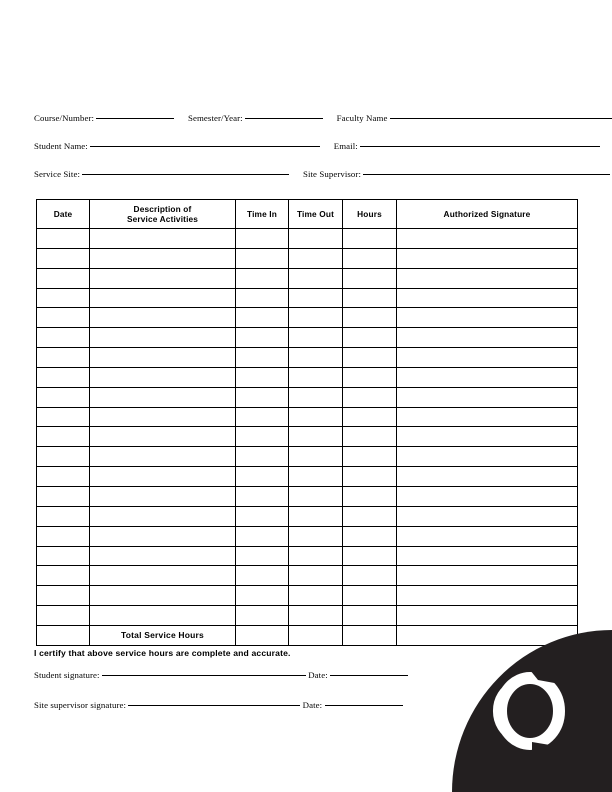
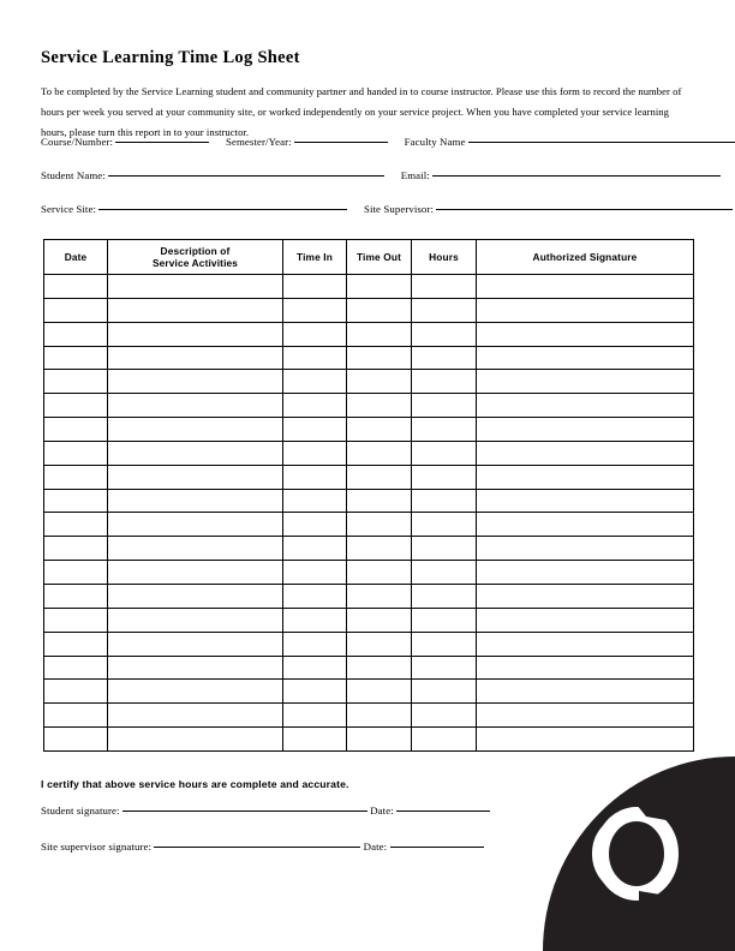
+ Service Learning Time Log Sheet
+ To be completed by the Service Learning student and community partner and handed in to course instructor. Please use this form to record the number of hours per week you served at your community site, or worked independently on your service project. When you have completed your service learning hours, please turn this report in to your instructor.
  Course/Number: Semester/Year: Faculty Name
  Student Name: Email:
  Service Site: Site Supervisor:
  Date	Description of Service Activities	Time In	Time Out	Hours	Authorized Signature
- 	Total Service Hours
  I certify that above service hours are complete and accurate.
  Student signature: Date:
  Site supervisor signature: Date:
